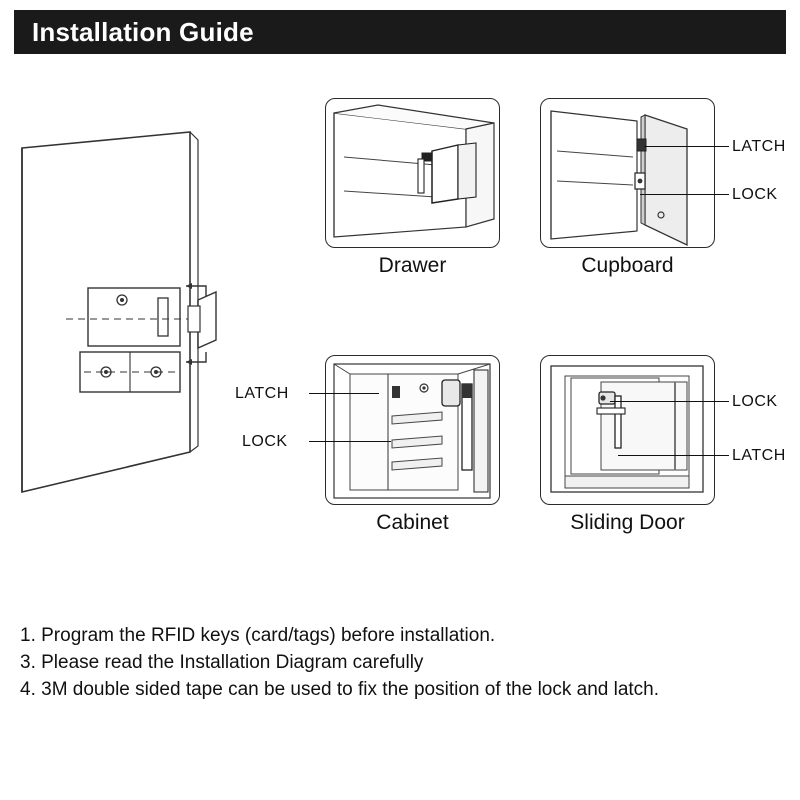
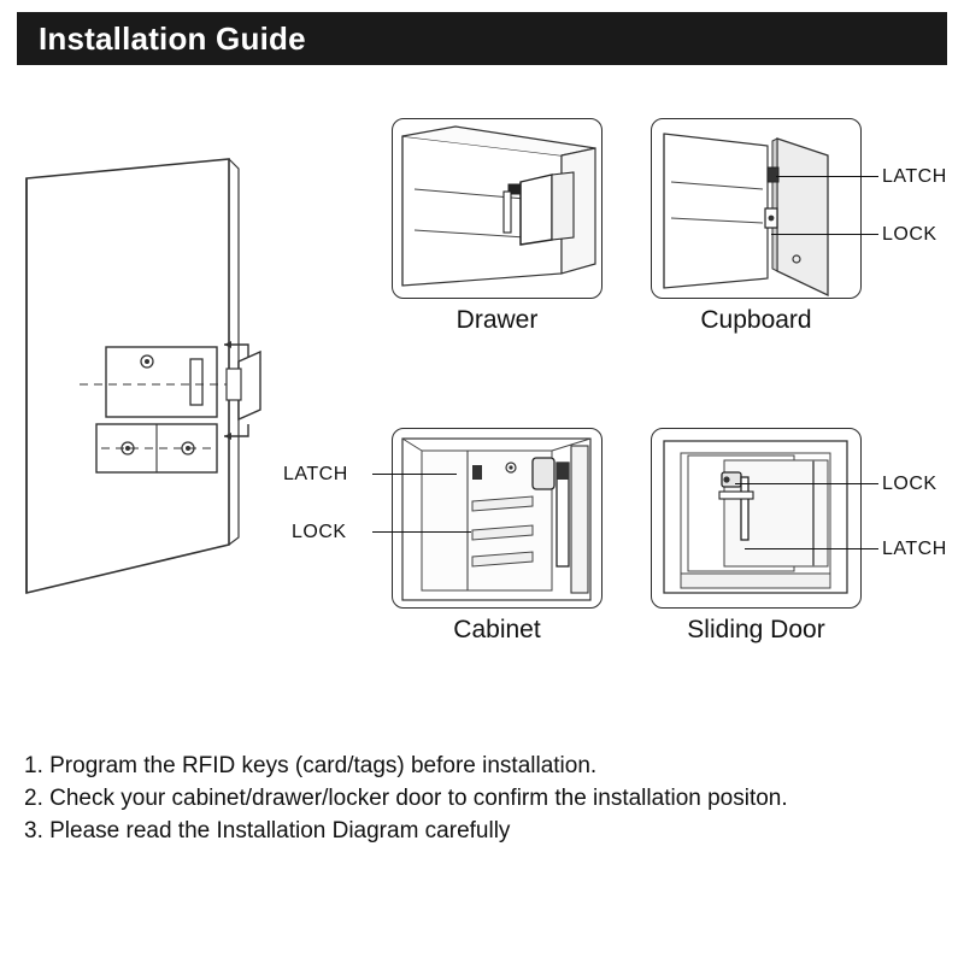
  Installation Guide
  Drawer
  Cupboard
  LATCH
  LOCK
  Cabinet
  LATCH
  LOCK
  Sliding Door
  LOCK
  LATCH
  1. Program the RFID keys (card/tags) before installation.
+ 2. Check your cabinet/drawer/locker door to confirm the installation positon.
  3. Please read the Installation Diagram carefully
- 4. 3M double sided tape can be used to fix the position of the lock and latch.
